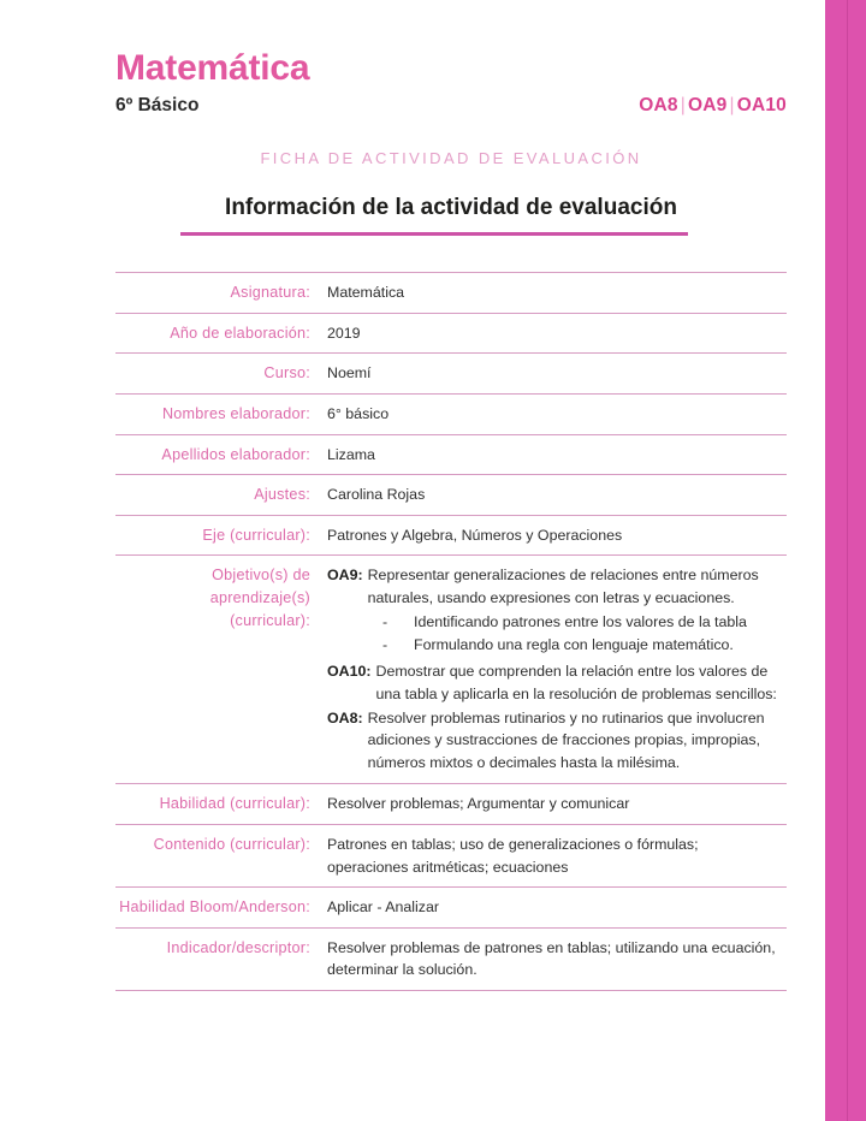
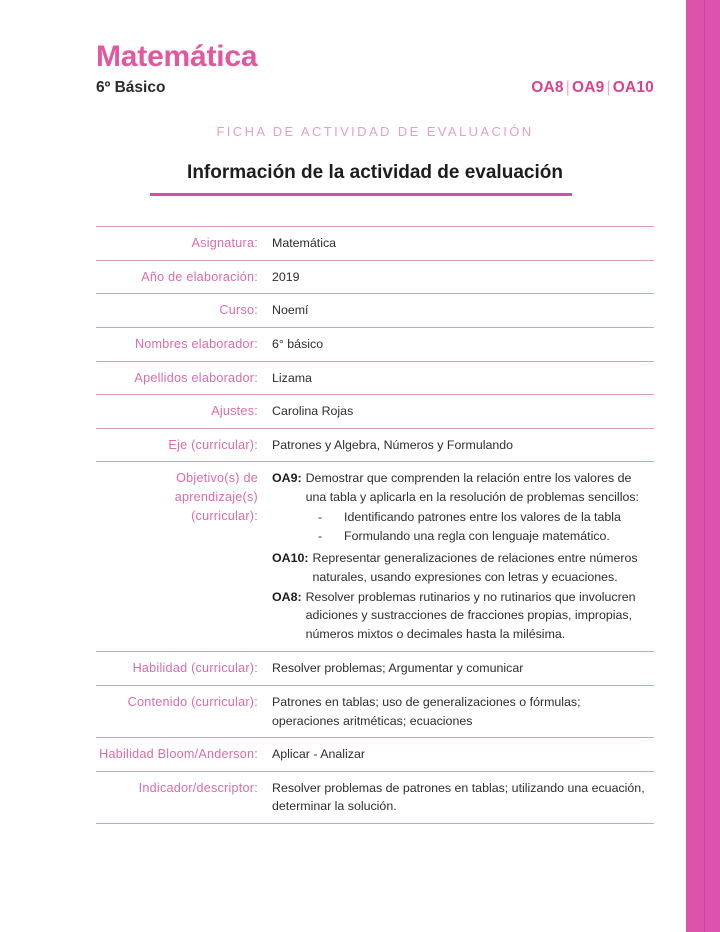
  Matemática
  6º Básico
  OA8|OA9|OA10
  FICHA DE ACTIVIDAD DE EVALUACIÓN
  Información de la actividad de evaluación
  Asignatura:
  Matemática
  Año de elaboración:
  2019
  Curso:
  Noemí
  Nombres elaborador:
  6° básico
  Apellidos elaborador:
  Lizama
  Ajustes:
  Carolina Rojas
  Eje (curricular):
- Patrones y Algebra, Números y Operaciones
+ Patrones y Algebra, Números y Formulando
  Objetivo(s) de
  aprendizaje(s)
  (curricular):
  OA9:
- Representar generalizaciones de relaciones entre números naturales, usando expresiones con letras y ecuaciones.
+ Demostrar que comprenden la relación entre los valores de una tabla y aplicarla en la resolución de problemas sencillos:
  -
  Identificando patrones entre los valores de la tabla
  -
  Formulando una regla con lenguaje matemático.
  OA10:
- Demostrar que comprenden la relación entre los valores de una tabla y aplicarla en la resolución de problemas sencillos:
+ Representar generalizaciones de relaciones entre números naturales, usando expresiones con letras y ecuaciones.
  OA8:
  Resolver problemas rutinarios y no rutinarios que involucren adiciones y sustracciones de fracciones propias, impropias, números mixtos o decimales hasta la milésima.
  Habilidad (curricular):
  Resolver problemas; Argumentar y comunicar
  Contenido (curricular):
  Patrones en tablas; uso de generalizaciones o fórmulas; operaciones aritméticas; ecuaciones
  Habilidad Bloom/Anderson:
  Aplicar - Analizar
  Indicador/descriptor:
  Resolver problemas de patrones en tablas; utilizando una ecuación, determinar la solución.
